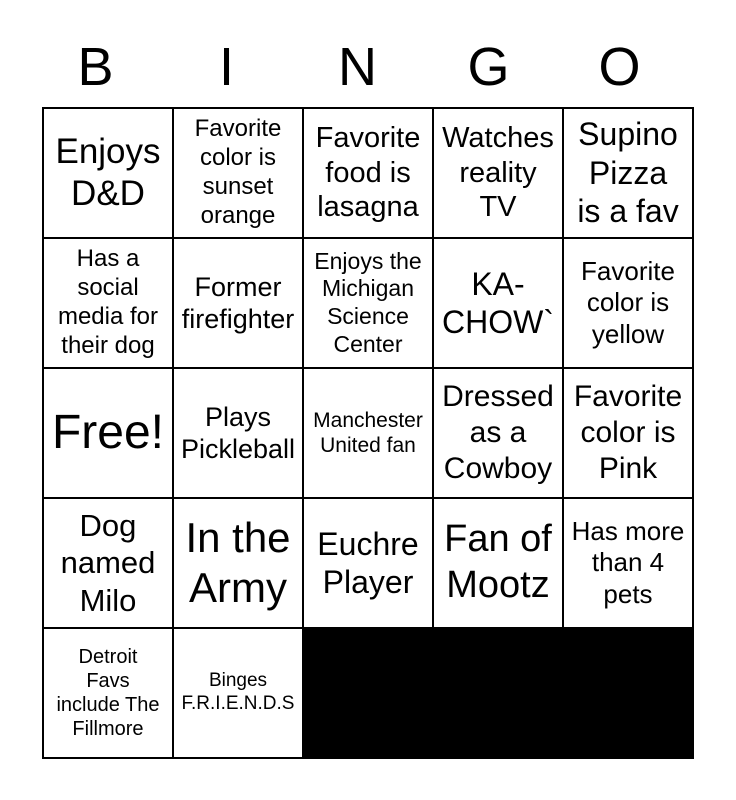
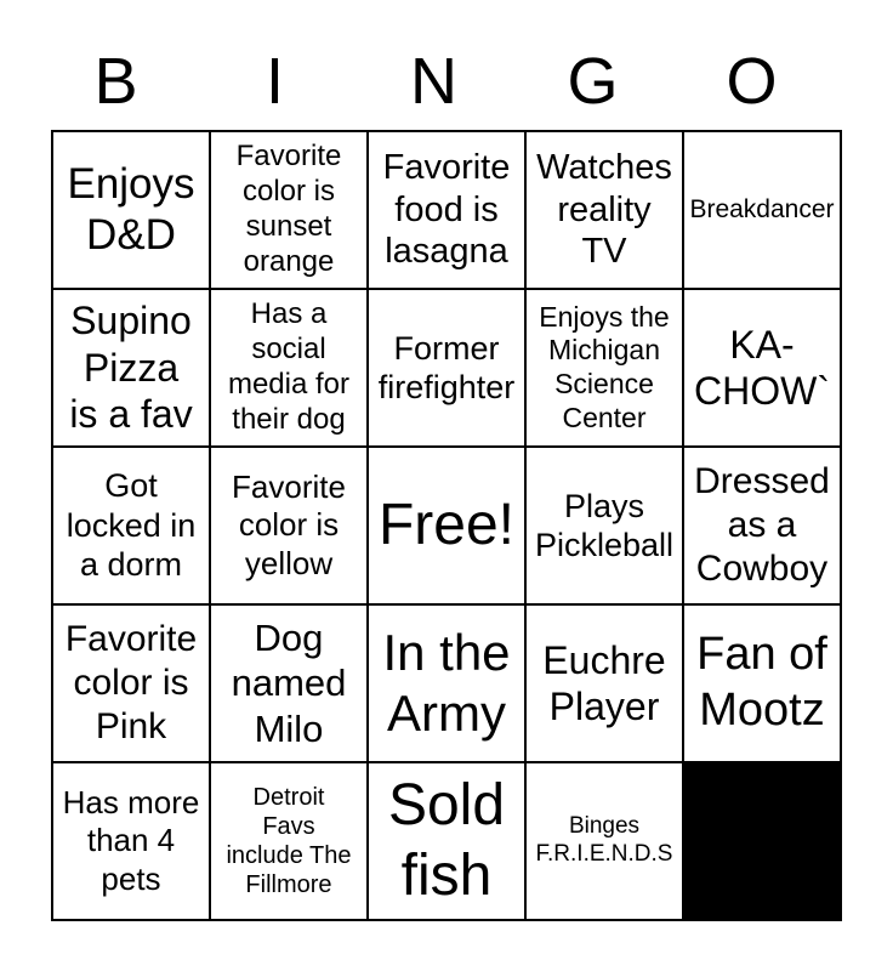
  B
  I
  N
  G
  O
  Enjoys
  D&D
  Favorite
  color is
  sunset
  orange
  Favorite
  food is
  lasagna
  Watches
  reality
  TV
+ Breakdancer
  Supino
  Pizza
  is a fav
  Has a
  social
  media for
  their dog
  Former
  firefighter
  Enjoys the
  Michigan
  Science
  Center
  KA-
  CHOW`
+ Got
+ locked in
+ a dorm
  Favorite
  color is
  yellow
  Free!
  Plays
  Pickleball
- Manchester
- United fan
  Dressed
  as a
  Cowboy
  Favorite
  color is
  Pink
  Dog
  named
  Milo
  In the
  Army
  Euchre
  Player
  Fan of
  Mootz
  Has more
  than 4
  pets
  Detroit
  Favs
  include The
  Fillmore
+ Sold
+ fish
  Binges
  F.R.I.E.N.D.S
